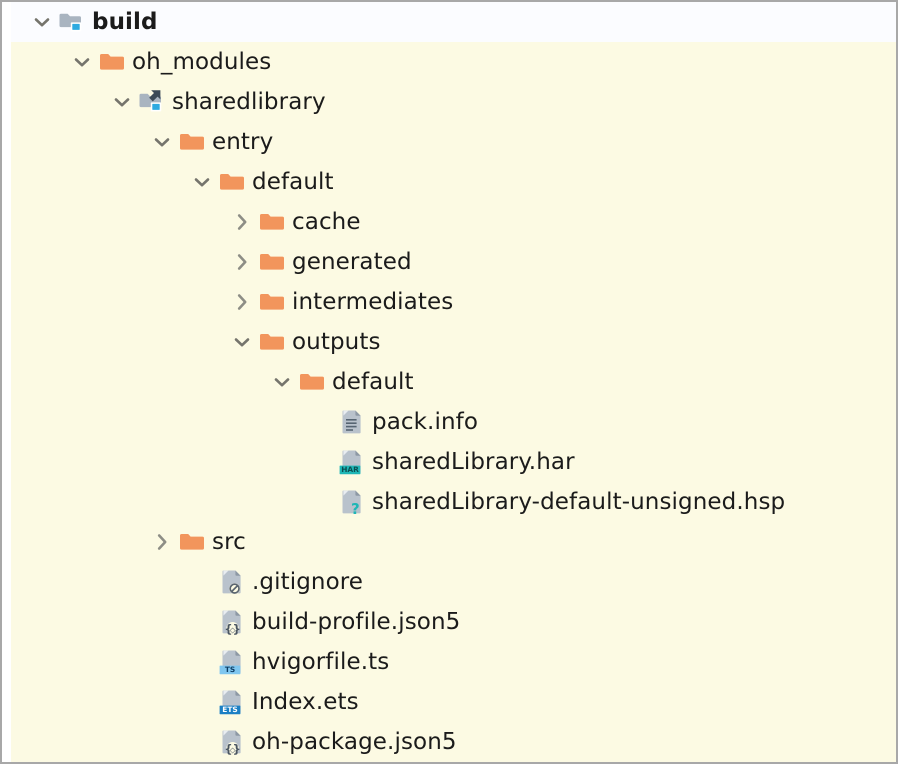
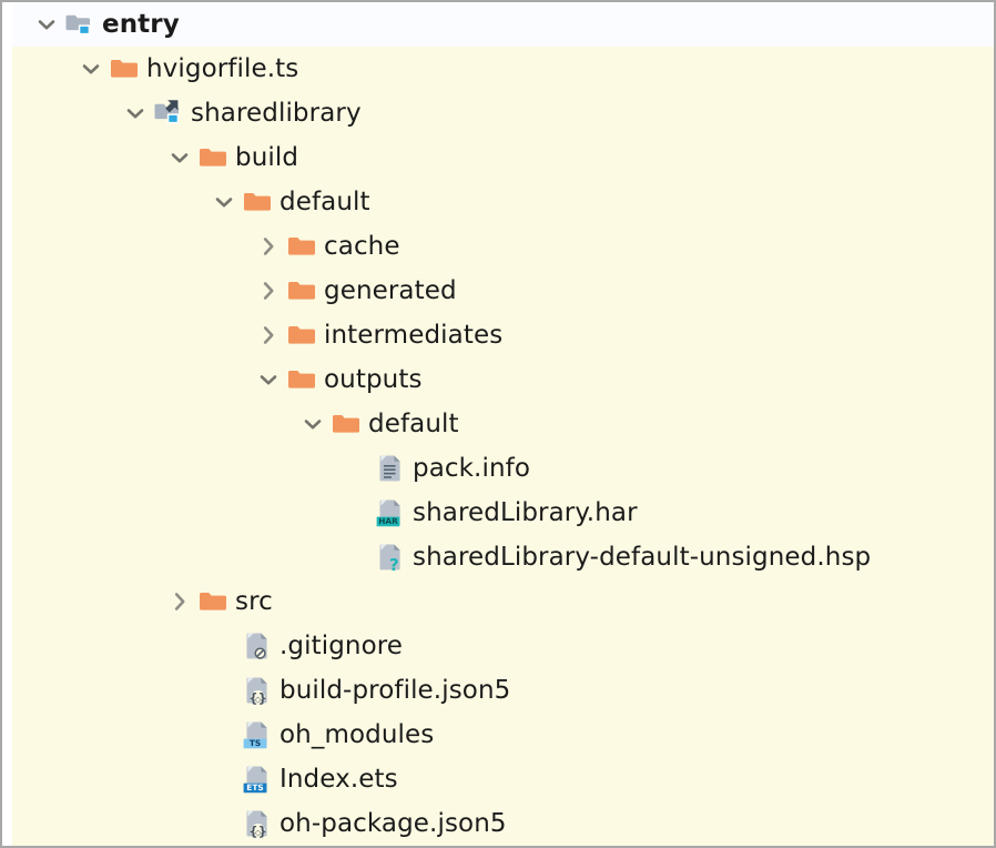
- build
+ entry
- oh_modules
+ hvigorfile.ts
  sharedlibrary
- entry
+ build
  default
  cache
  generated
  intermediates
  outputs
  default
  pack.info
  HAR
  sharedLibrary.har
  ?
  sharedLibrary-default-unsigned.hsp
  src
  .gitignore
  {}
  ◇
  build-profile.json5
  TS
- hvigorfile.ts
+ oh_modules
  ETS
  Index.ets
  {}
  ◇
  oh-package.json5
